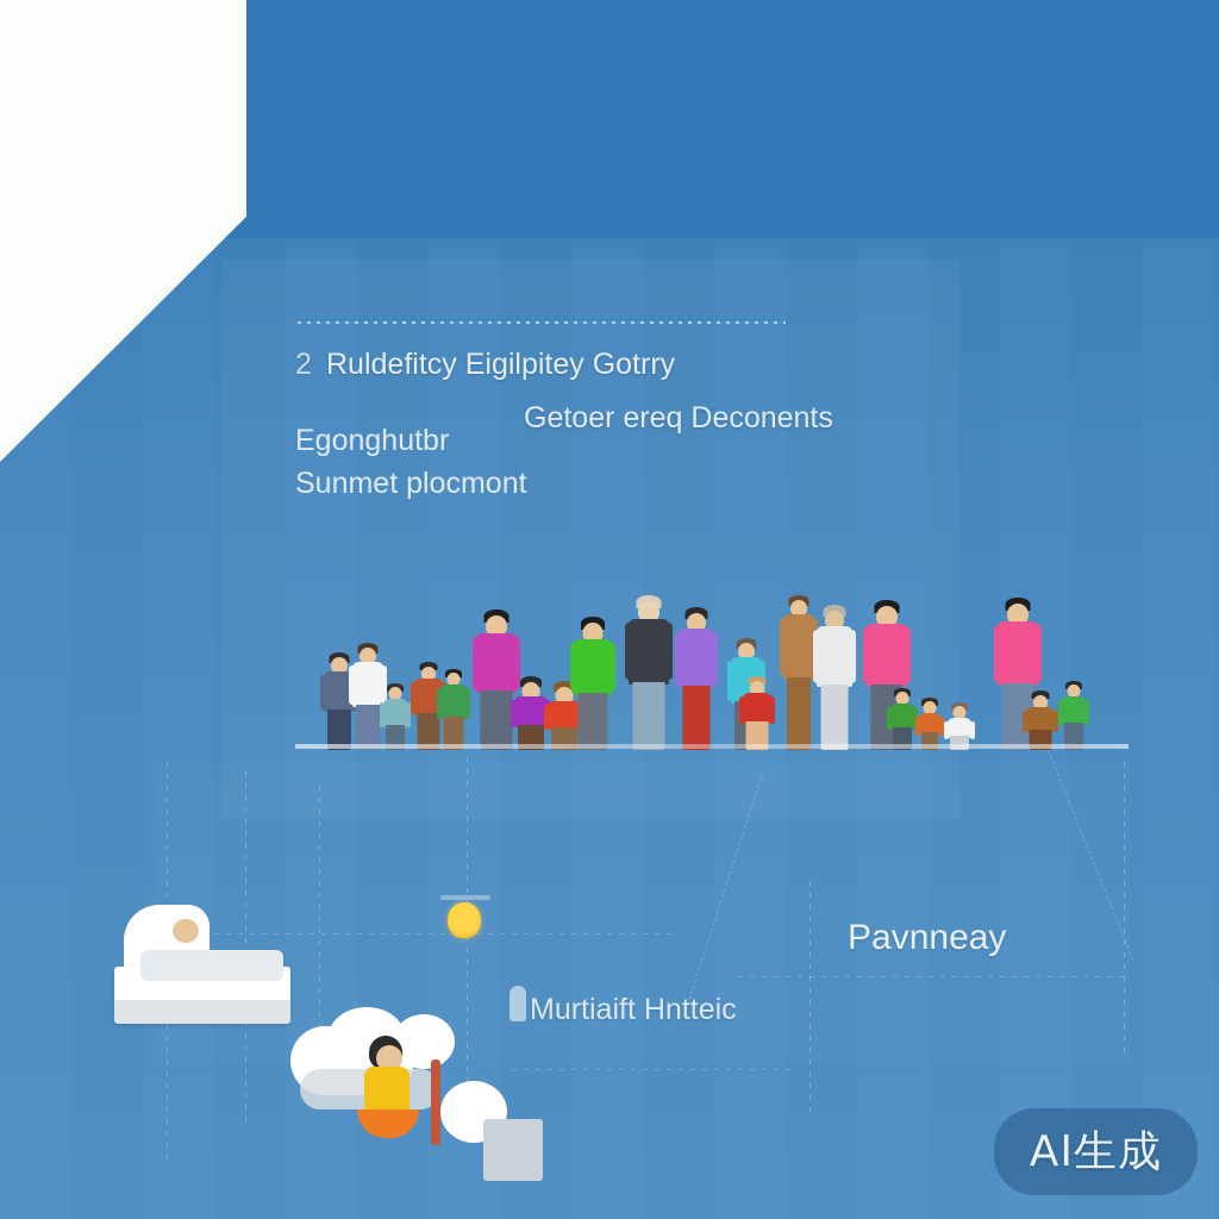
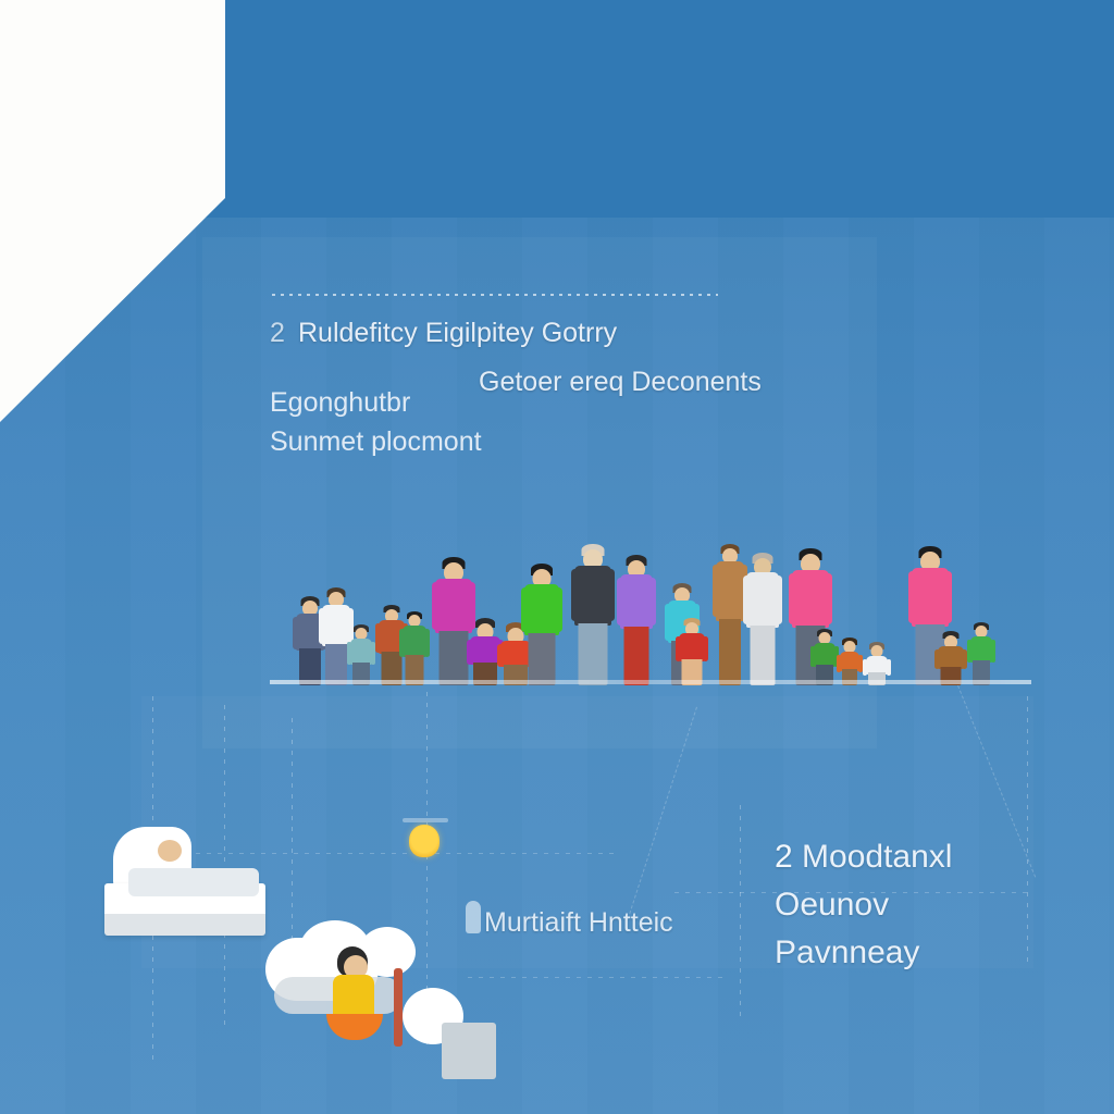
  2 Ruldefitcy Eigilpitey Gotrry
  Getoer ereq Deconents
  Egonghutbr
  Sunmet plocmont
  Murtiaift Hntteic
+ 2 Moodtanxl
+ Oeunov
  Pavnneay
- AI生成
